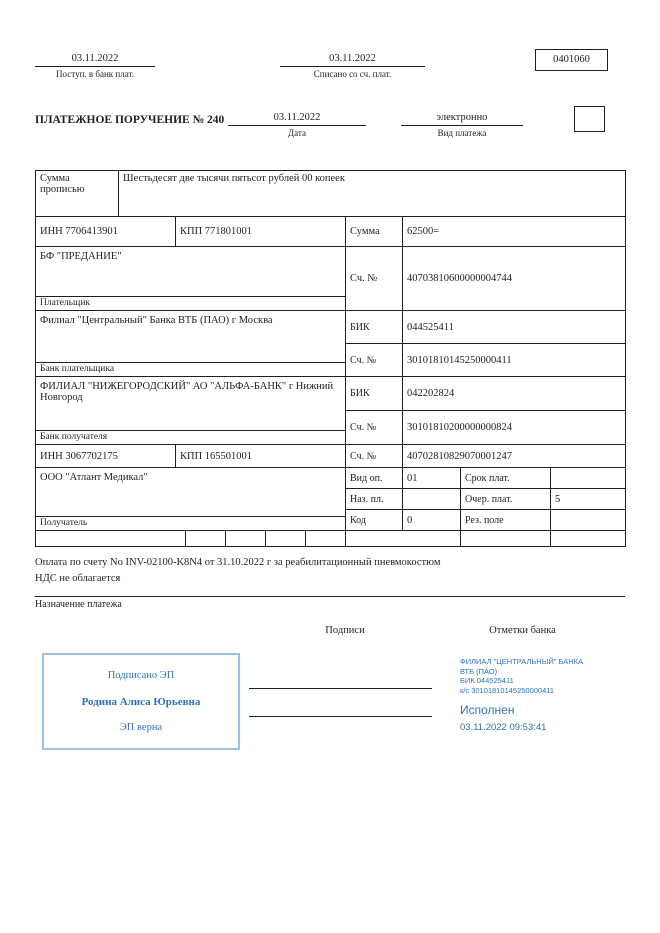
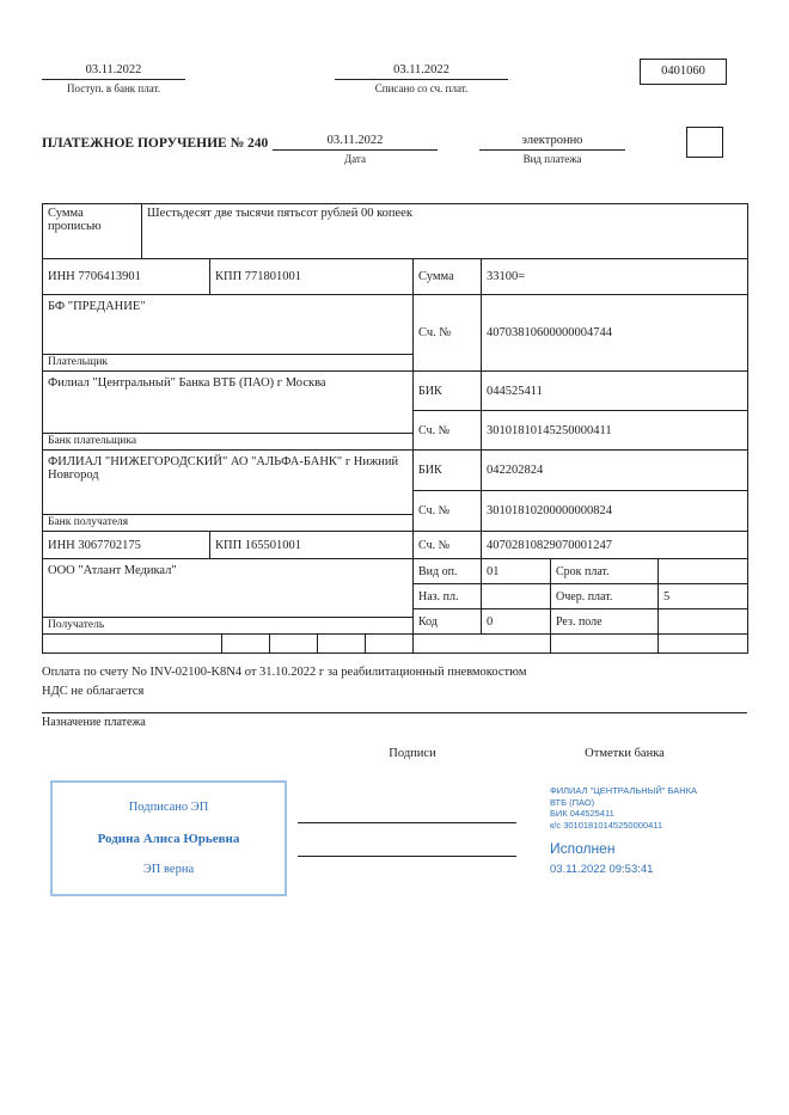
  03.11.2022
  Поступ. в банк плат.
  03.11.2022
  Списано со сч. плат.
  0401060
  ПЛАТЕЖНОЕ ПОРУЧЕНИЕ № 240
  03.11.2022
  Дата
  электронно
  Вид платежа
  Сумма прописью
  Шестьдесят две тысячи пятьсот рублей 00 копеек
  ИНН 7706413901
  КПП 771801001
  Сумма
- 62500=
+ 33100=
  БФ "ПРЕДАНИЕ"
  Плательщик
  Сч. №
  40703810600000004744
  Филиал "Центральный" Банка ВТБ (ПАО) г Москва
  Банк плательщика
  БИК
  044525411
  Сч. №
  30101810145250000411
  ФИЛИАЛ "НИЖЕГОРОДСКИЙ" АО "АЛЬФА-БАНК" г Нижний Новгород
  Банк получателя
  БИК
  042202824
  Сч. №
  30101810200000000824
  ИНН 3067702175
  КПП 165501001
  Сч. №
  40702810829070001247
  ООО "Атлант Медикал"
  Получатель
  Вид оп.
  01
  Срок плат.
  Наз. пл.
  Очер. плат.
  5
  Код
  0
  Рез. поле
  Оплата по счету No INV-02100-K8N4 от 31.10.2022 г за реабилитационный пневмокостюм
  НДС не облагается
  Назначение платежа
  Подписи
  Отметки банка
  Подписано ЭП
  Родина Алиса Юрьевна
  ЭП верна
  ФИЛИАЛ "ЦЕНТРАЛЬНЫЙ" БАНКА
  ВТБ (ПАО)
  БИК 044525411
  к/с 30101810145250000411
  Исполнен
  03.11.2022 09:53:41
